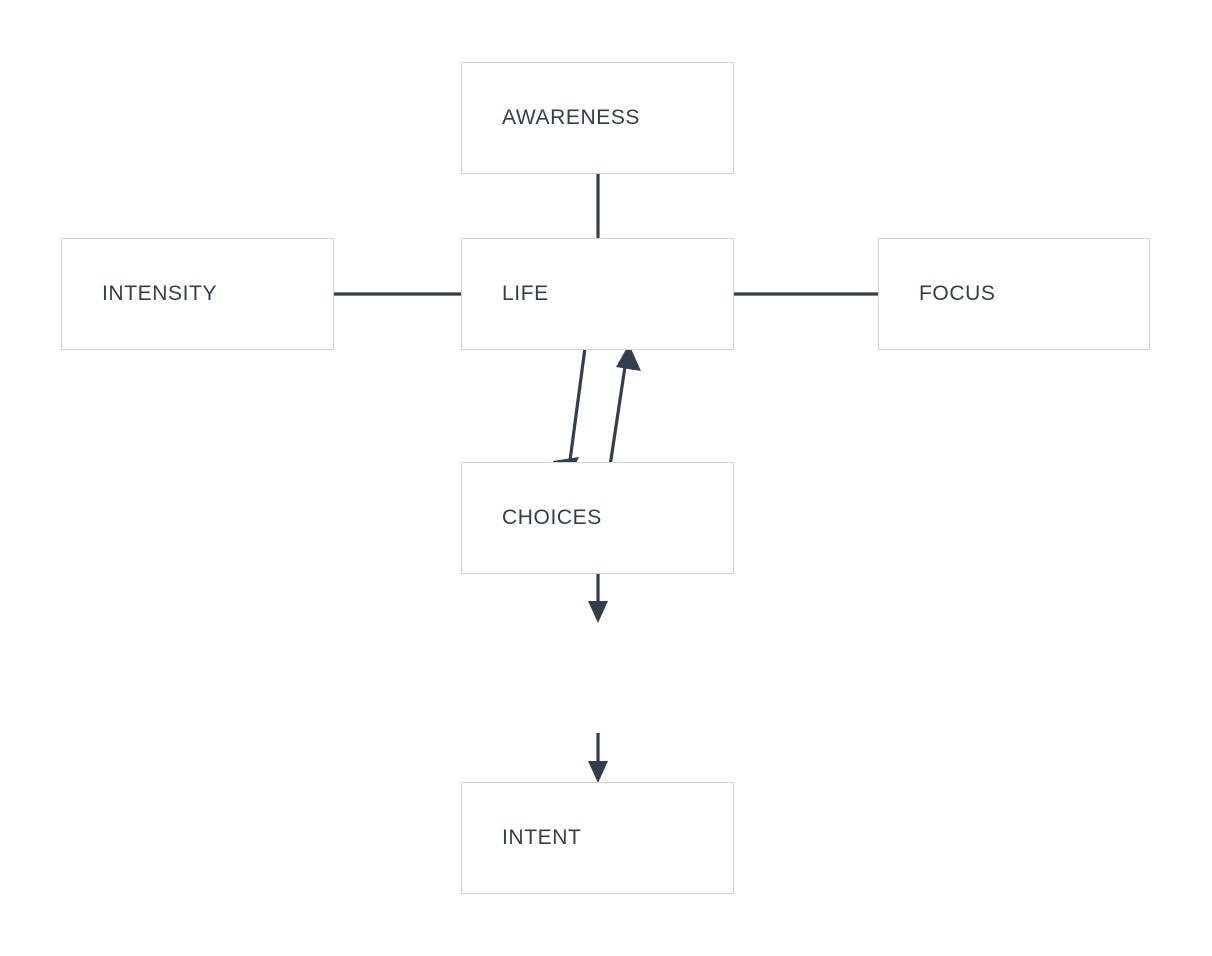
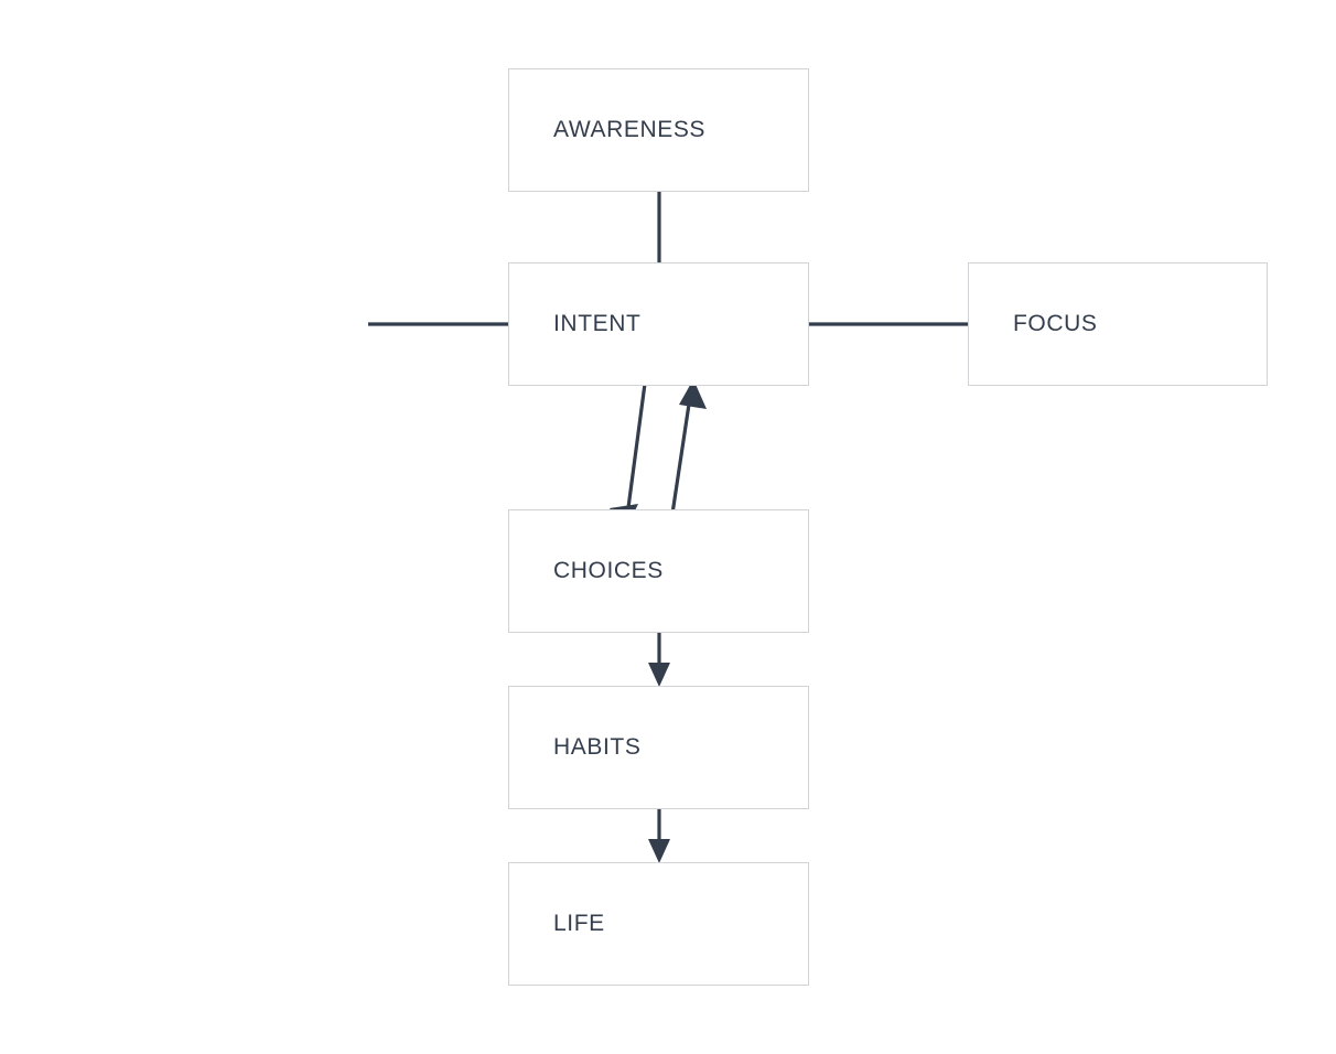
  AWARENESS
- INTENSITY
- LIFE
+ INTENT
  FOCUS
  CHOICES
+ HABITS
- INTENT
+ LIFE
